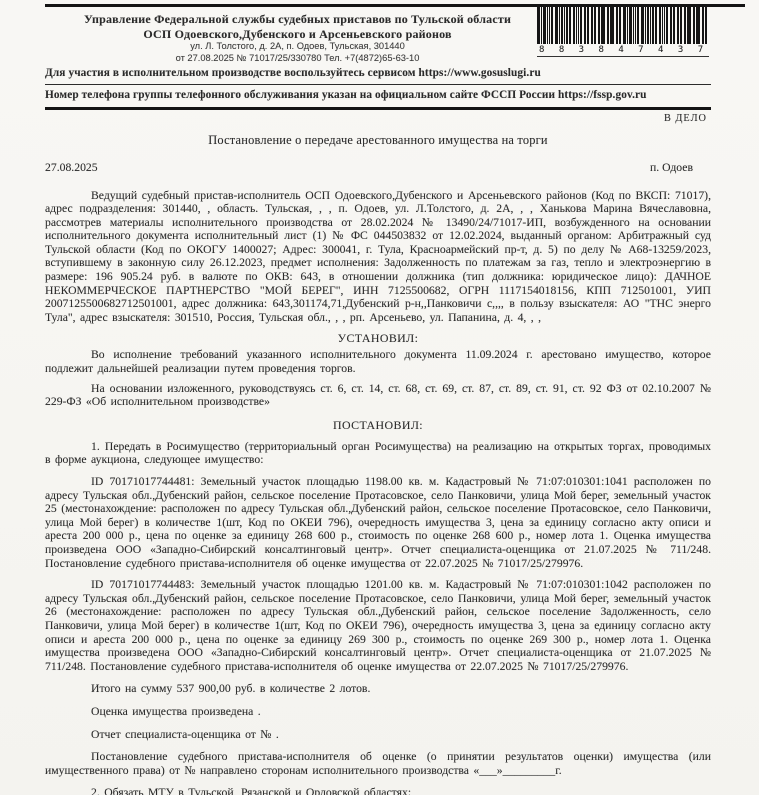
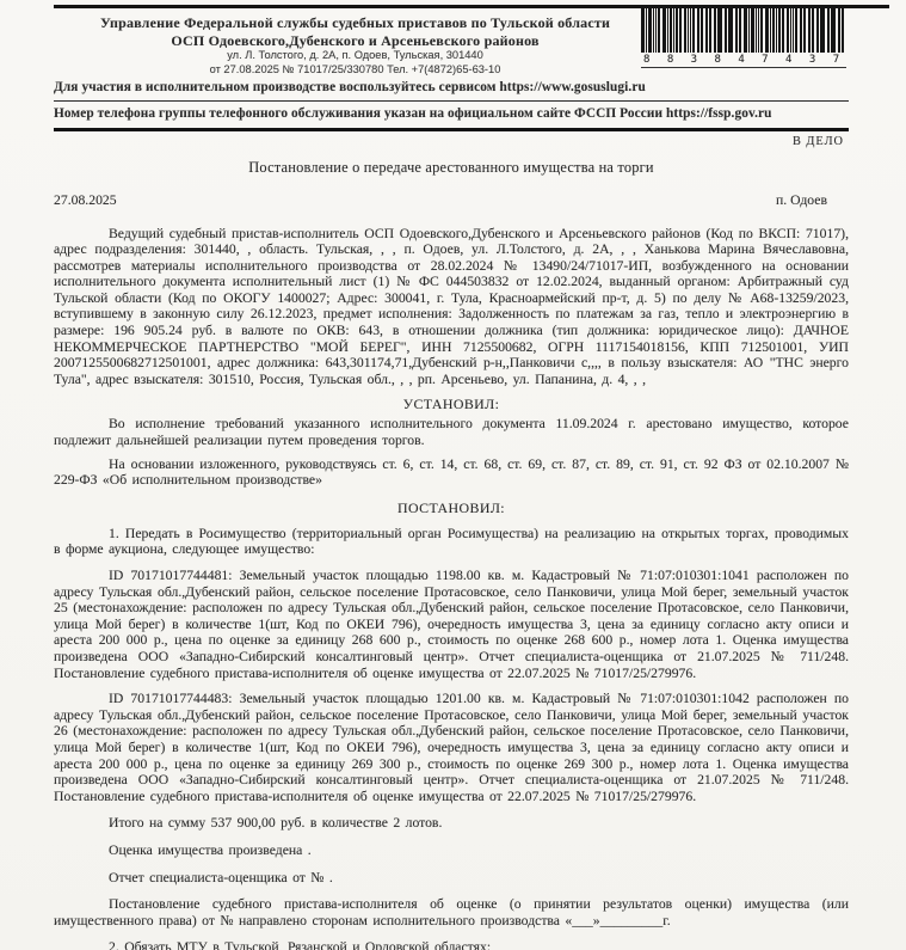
  Управление Федеральной службы судебных приставов по Тульской области
  ОСП Одоевского,Дубенского и Арсеньевского районов
  ул. Л. Толстого, д. 2А, п. Одоев, Тульская, 301440
  от 27.08.2025 № 71017/25/330780 Тел. +7(4872)65-63-10
  Для участия в исполнительном производстве воспользуйтесь сервисом https://www.gosuslugi.ru
  Номер телефона группы телефонного обслуживания указан на официальном сайте ФССП России https://fssp.gov.ru
  В ДЕЛО
  Постановление о передаче арестованного имущества на торги
  27.08.2025
  п. Одоев
  Ведущий судебный пристав-исполнитель ОСП Одоевского,Дубенского и Арсеньевского районов (Код по ВКСП: 71017), адрес подразделения: 301440, , область. Тульская, , , п. Одоев, ул. Л.Толстого, д. 2А, , , Ханькова Марина Вячеславовна, рассмотрев материалы исполнительного производства от 28.02.2024 № 13490/24/71017-ИП, возбужденного на основании исполнительного документа исполнительный лист (1) № ФС 044503832 от 12.02.2024, выданный органом: Арбитражный суд Тульской области (Код по ОКОГУ 1400027; Адрес: 300041, г. Тула, Красноармейский пр-т, д. 5) по делу № А68-13259/2023, вступившему в законную силу 26.12.2023, предмет исполнения: Задолженность по платежам за газ, тепло и электроэнергию в размере: 196 905.24 руб. в валюте по ОКВ: 643, в отношении должника (тип должника: юридическое лицо): ДАЧНОЕ НЕКОММЕРЧЕСКОЕ ПАРТНЕРСТВО "МОЙ БЕРЕГ", ИНН 7125500682, ОГРН 1117154018156, КПП 712501001, УИП 2007125500682712501001, адрес должника: 643,301174,71,Дубенский р-н,,Панковичи с,,,, в пользу взыскателя: АО "ТНС энерго Тула", адрес взыскателя: 301510, Россия, Тульская обл., , , рп. Арсеньево, ул. Папанина, д. 4, , ,
  УСТАНОВИЛ:
  Во исполнение требований указанного исполнительного документа 11.09.2024 г. арестовано имущество, которое подлежит дальнейшей реализации путем проведения торгов.
  На основании изложенного, руководствуясь ст. 6, ст. 14, ст. 68, ст. 69, ст. 87, ст. 89, ст. 91, ст. 92 ФЗ от 02.10.2007 № 229-ФЗ «Об исполнительном производстве»
  ПОСТАНОВИЛ:
  1. Передать в Росимущество (территориальный орган Росимущества) на реализацию на открытых торгах, проводимых в форме аукциона, следующее имущество:
  ID 70171017744481: Земельный участок площадью 1198.00 кв. м. Кадастровый № 71:07:010301:1041 расположен по адресу Тульская обл.,Дубенский район, сельское поселение Протасовское, село Панковичи, улица Мой берег, земельный участок 25 (местонахождение: расположен по адресу Тульская обл.,Дубенский район, сельское поселение Протасовское, село Панковичи, улица Мой берег) в количестве 1(шт, Код по ОКЕИ 796), очередность имущества 3, цена за единицу согласно акту описи и ареста 200 000 р., цена по оценке за единицу 268 600 р., стоимость по оценке 268 600 р., номер лота 1. Оценка имущества произведена ООО «Западно-Сибирский консалтинговый центр». Отчет специалиста-оценщика от 21.07.2025 № 711/248. Постановление судебного пристава-исполнителя об оценке имущества от 22.07.2025 № 71017/25/279976.
- ID 70171017744483: Земельный участок площадью 1201.00 кв. м. Кадастровый № 71:07:010301:1042 расположен по адресу Тульская обл.,Дубенский район, сельское поселение Протасовское, село Панковичи, улица Мой берег, земельный участок 26 (местонахождение: расположен по адресу Тульская обл.,Дубенский район, сельское поселение Задолженность, село Панковичи, улица Мой берег) в количестве 1(шт, Код по ОКЕИ 796), очередность имущества 3, цена за единицу согласно акту описи и ареста 200 000 р., цена по оценке за единицу 269 300 р., стоимость по оценке 269 300 р., номер лота 1. Оценка имущества произведена ООО «Западно-Сибирский консалтинговый центр». Отчет специалиста-оценщика от 21.07.2025 № 711/248. Постановление судебного пристава-исполнителя об оценке имущества от 22.07.2025 № 71017/25/279976.
+ ID 70171017744483: Земельный участок площадью 1201.00 кв. м. Кадастровый № 71:07:010301:1042 расположен по адресу Тульская обл.,Дубенский район, сельское поселение Протасовское, село Панковичи, улица Мой берег, земельный участок 26 (местонахождение: расположен по адресу Тульская обл.,Дубенский район, сельское поселение Протасовское, село Панковичи, улица Мой берег) в количестве 1(шт, Код по ОКЕИ 796), очередность имущества 3, цена за единицу согласно акту описи и ареста 200 000 р., цена по оценке за единицу 269 300 р., стоимость по оценке 269 300 р., номер лота 1. Оценка имущества произведена ООО «Западно-Сибирский консалтинговый центр». Отчет специалиста-оценщика от 21.07.2025 № 711/248. Постановление судебного пристава-исполнителя об оценке имущества от 22.07.2025 № 71017/25/279976.
  Итого на сумму 537 900,00 руб. в количестве 2 лотов.
  Оценка имущества произведена .
  Отчет специалиста-оценщика от № .
  Постановление судебного пристава-исполнителя об оценке (о принятии результатов оценки) имущества (или имущественного права) от № направлено сторонам исполнительного производства «___»_________г.
  2. Обязать МТУ в Тульской, Рязанской и Орловской областях:
